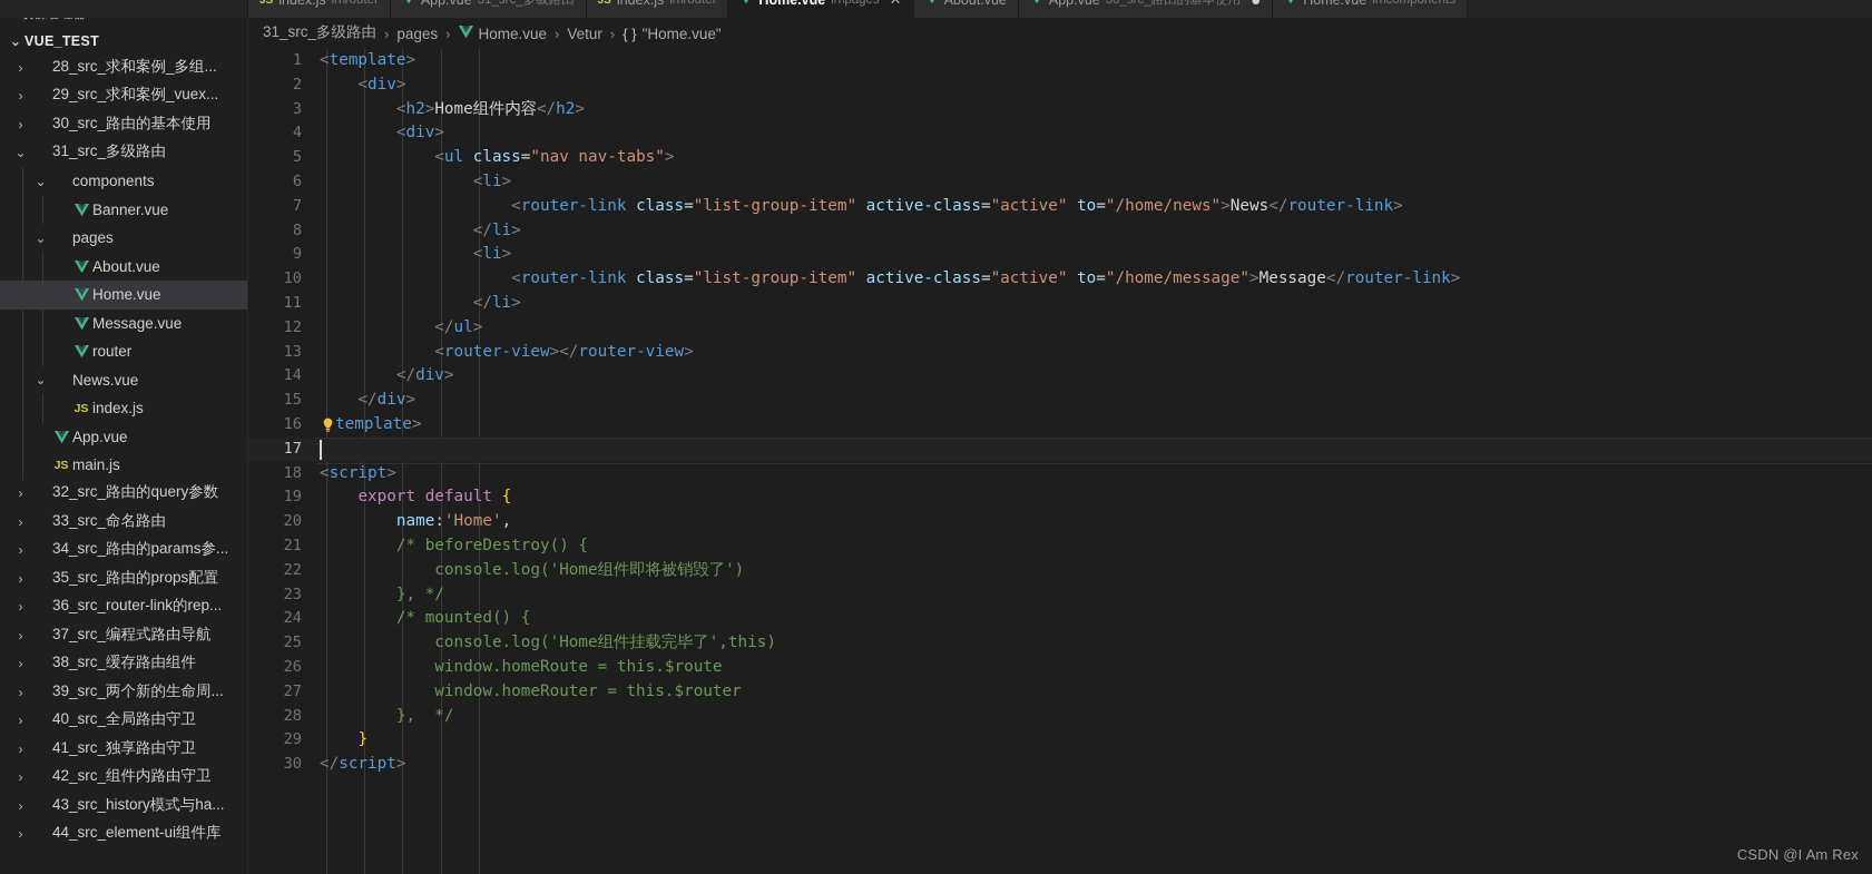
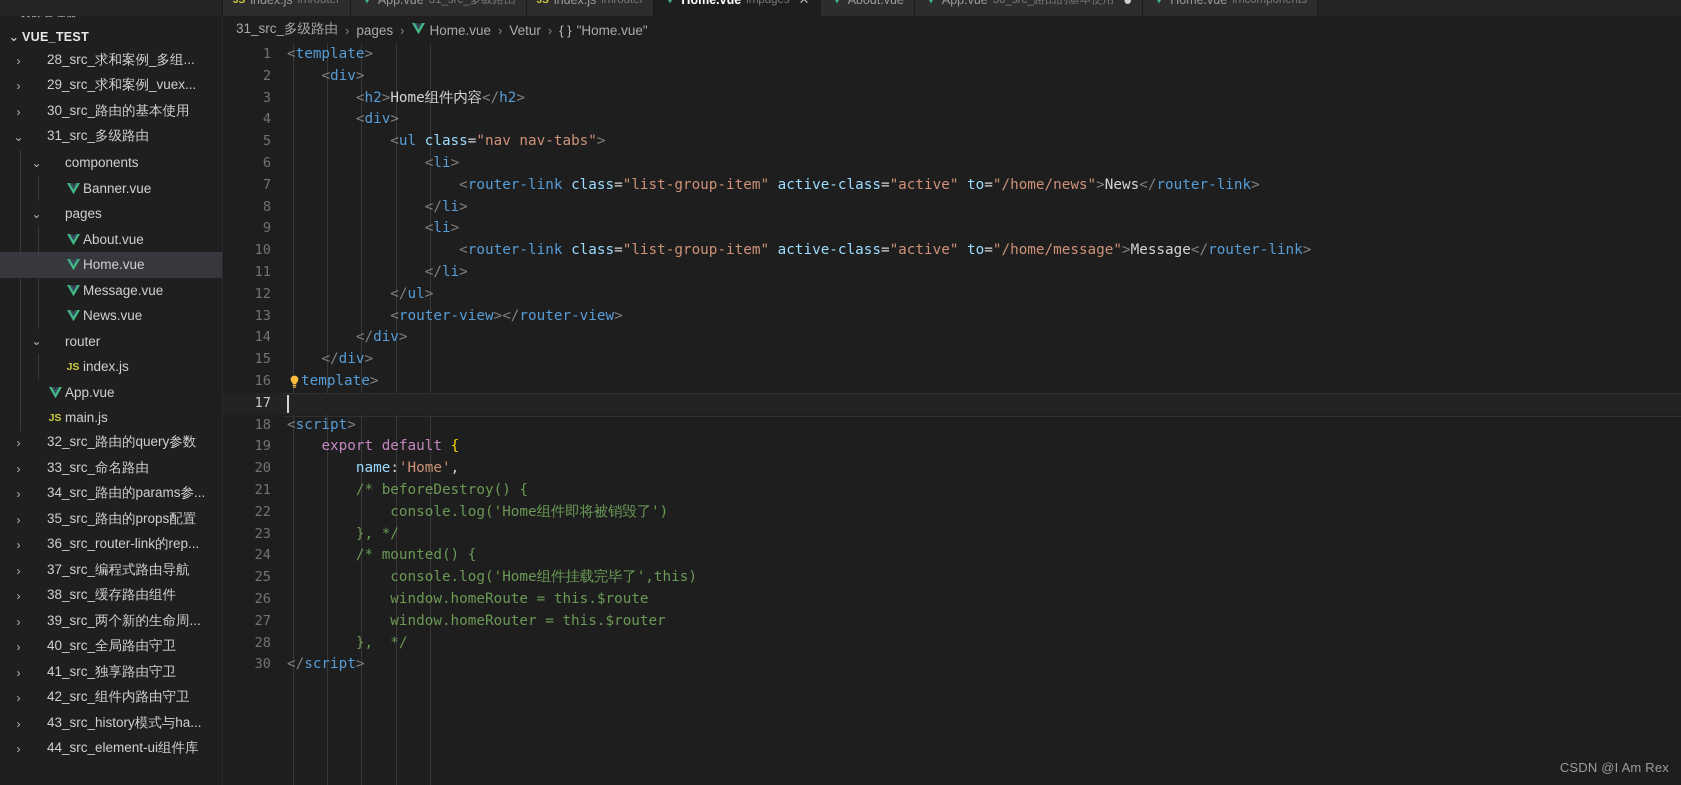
  JS
  index.js
  in\router
  App.vue
  JS
  index.js
  in\router
  Home.vue
  in\pages
  About.vue
  App.vue
  ●
  Home.vue
  in\components
  ⌄
  VUE_TEST
  ›
  28_src_求和案例_多组...
  ›
  29_src_求和案例_vuex...
  ›
  30_src_路由的基本使用
  ⌄
  31_src_多级路由
  ⌄
  components
  Banner.vue
  ⌄
  pages
  About.vue
  Home.vue
  Message.vue
- router
+ News.vue
  ⌄
- News.vue
+ router
  JS
  index.js
  App.vue
  JS
  main.js
  ›
  32_src_路由的query参数
  ›
  33_src_命名路由
  ›
  34_src_路由的params参...
  ›
  35_src_路由的props配置
  ›
  36_src_router-link的rep...
  ›
  37_src_编程式路由导航
  ›
  38_src_缓存路由组件
  ›
  39_src_两个新的生命周...
  ›
  40_src_全局路由守卫
  ›
  41_src_独享路由守卫
  ›
  42_src_组件内路由守卫
  ›
  43_src_history模式与ha...
  ›
  44_src_element-ui组件库
  31_src_多级路由
  ›
  pages
  ›
  Home.vue
  ›
  Vetur
  ›
  { }
  "Home.vue"
  1
  <template>
  2
  <div>
  3
  <h2>Home组件内容</h2>
  4
  <div>
  5
  <ul class="nav nav-tabs">
  6
  <li>
  7
  <router-link class="list-group-item" active-class="active" to="/home/news">News</router-link>
  8
  </li>
  9
  <li>
  10
  <router-link class="list-group-item" active-class="active" to="/home/message">Message</router-link>
  11
  </li>
  12
  </ul>
  13
  <router-view></router-view>
  14
  </div>
  15
  </div>
  16
  template>
  17
  18
  <script>
  19
  export default {
  20
  name:'Home',
  21
  /* beforeDestroy() {
  22
  console.log('Home组件即将被销毁了')
  23
  }, */
  24
  /* mounted() {
  25
  console.log('Home组件挂载完毕了',this)
  26
  window.homeRoute = this.$route
  27
  window.homeRouter = this.$router
  28
  }, */
- 29
- }
  30
  </script>
  CSDN @I Am Rex
